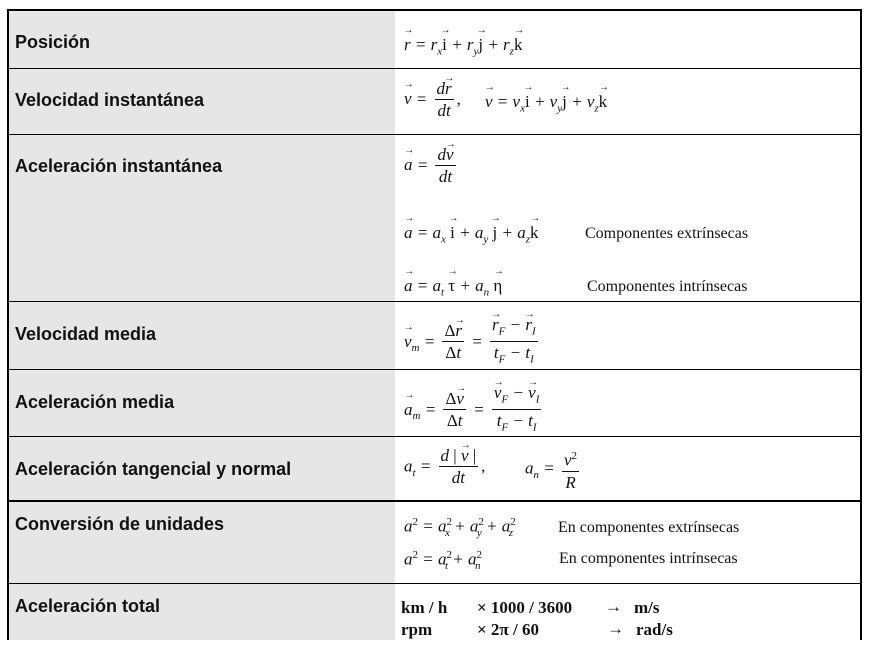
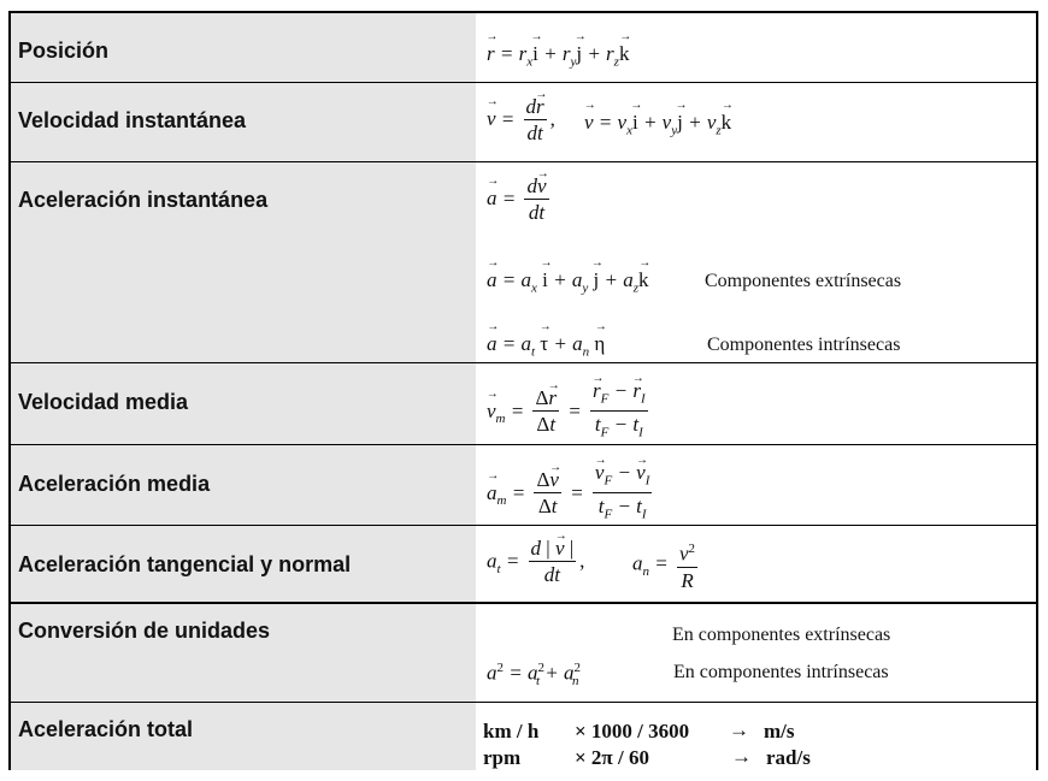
  Posición
  r = rxi + ryj + rzk
  Velocidad instantánea
  v =
  dr
  dt
  ,
  v = vxi + vyj + vzk
  Aceleración instantánea
  a =
  dv
  dt
  a = ax i + ay j + azk
  Componentes extrínsecas
  a = at τ + an η
  Componentes intrínsecas
  Velocidad media
  vm =
  Δr
  Δt
  =
  rF − rI
  tF − tI
  Aceleración media
  am =
  Δv
  Δt
  =
  vF − vI
  tF − tI
  Aceleración tangencial y normal
  at =
  d | v |
  dt
  ,
  an =
  v2
  R
  Conversión de unidades
- a2 = a2x + a2y + a2z
  En componentes extrínsecas
  a2 = a2t + a2n
  En componentes intrínsecas
  Aceleración total
  km / h
  × 1000 / 3600
  →
  m/s
  rpm
  × 2π / 60
  →
  rad/s
